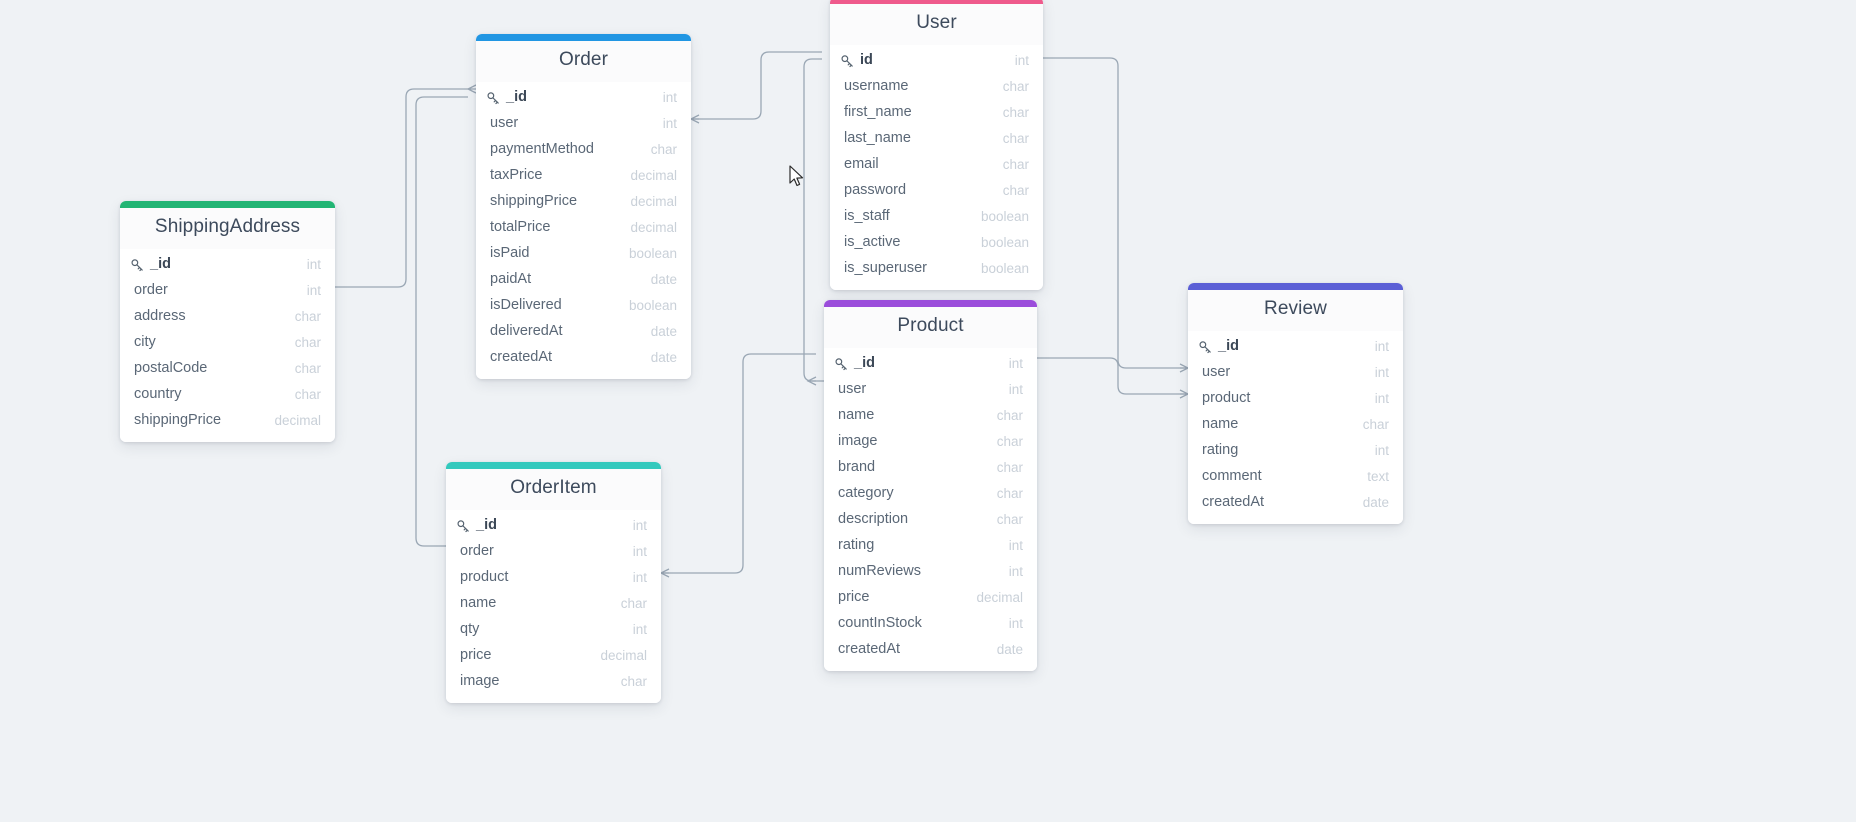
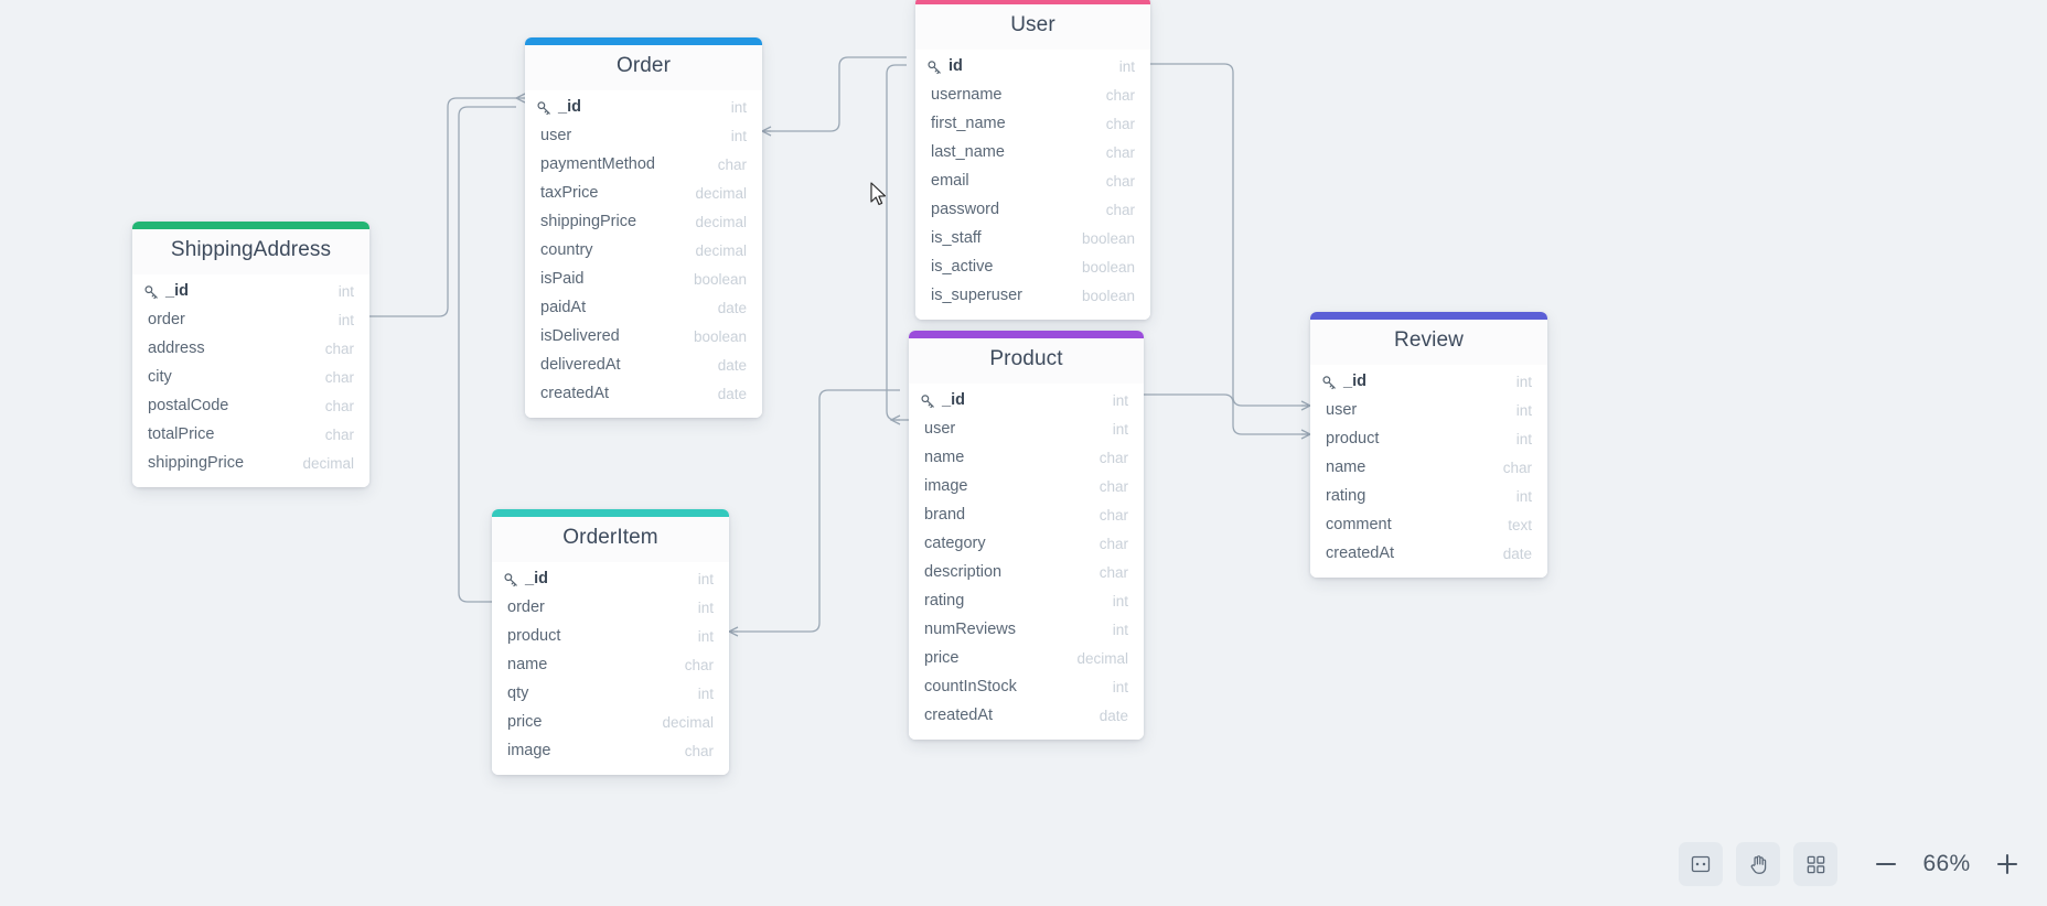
  ShippingAddress
  _id
  int
  order
  int
  address
  char
  city
  char
  postalCode
  char
- country
+ totalPrice
  char
  shippingPrice
  decimal
  Order
  _id
  int
  user
  int
  paymentMethod
  char
  taxPrice
  decimal
  shippingPrice
  decimal
- totalPrice
+ country
  decimal
  isPaid
  boolean
  paidAt
  date
  isDelivered
  boolean
  deliveredAt
  date
  createdAt
  date
  User
  id
  int
  username
  char
  first_name
  char
  last_name
  char
  email
  char
  password
  char
  is_staff
  boolean
  is_active
  boolean
  is_superuser
  boolean
  OrderItem
  _id
  int
  order
  int
  product
  int
  name
  char
  qty
  int
  price
  decimal
  image
  char
  Product
  _id
  int
  user
  int
  name
  char
  image
  char
  brand
  char
  category
  char
  description
  char
  rating
  int
  numReviews
  int
  price
  decimal
  countInStock
  int
  createdAt
  date
  Review
  _id
  int
  user
  int
  product
  int
  name
  char
  rating
  int
  comment
  text
  createdAt
  date
+ 66%
